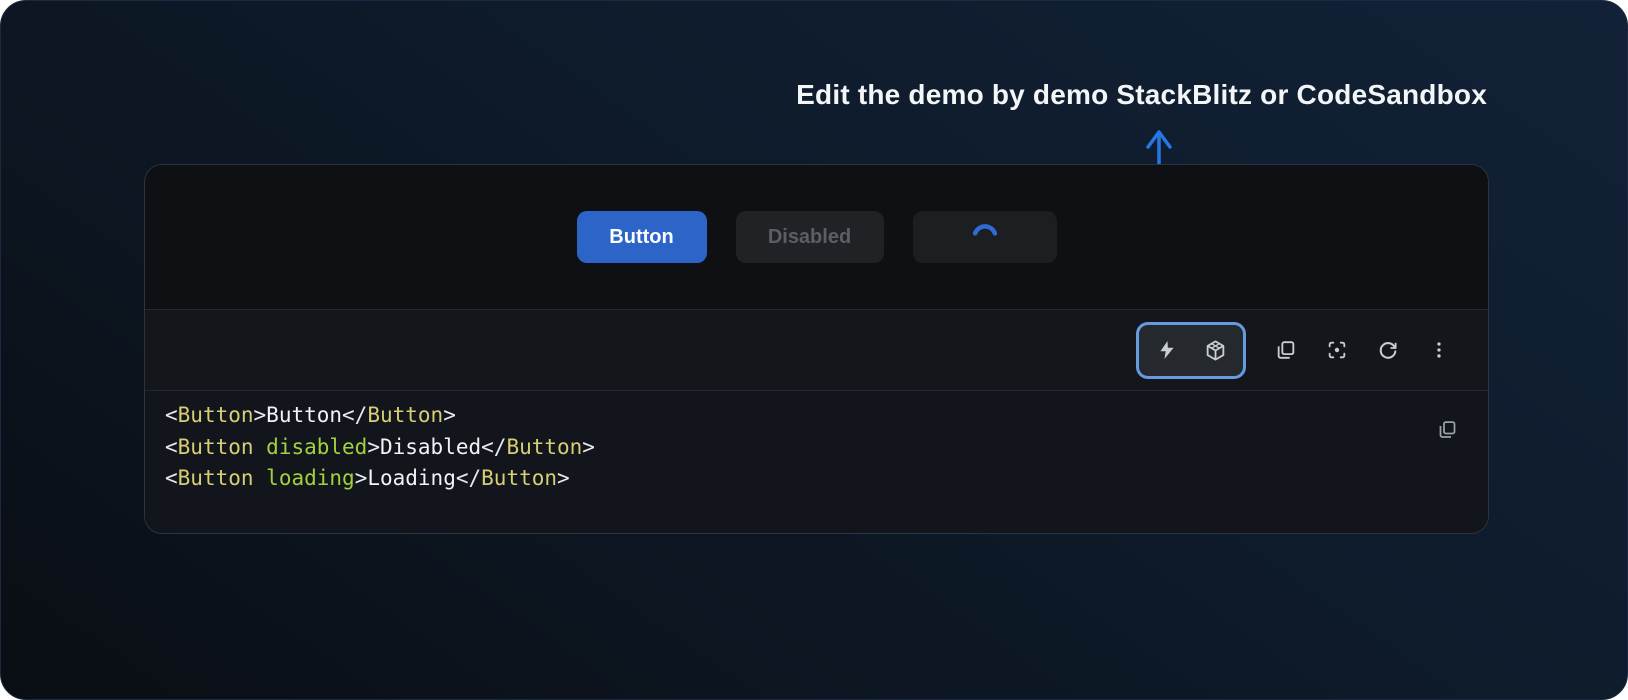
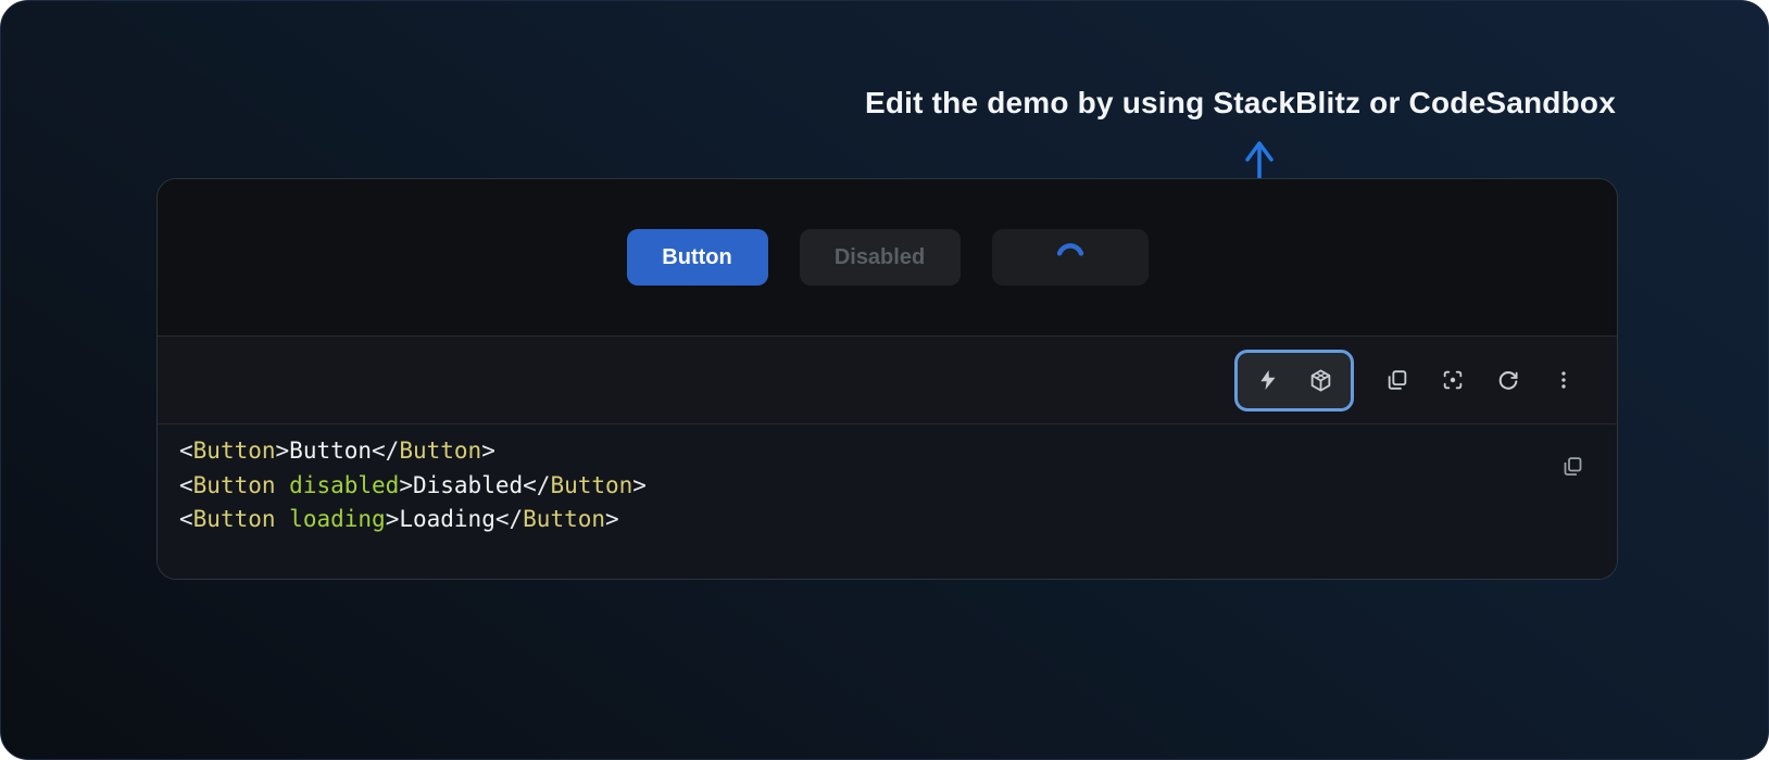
- Edit the demo by demo StackBlitz or CodeSandbox
+ Edit the demo by using StackBlitz or CodeSandbox
  Button
  Disabled
  <Button>Button</Button> <Button disabled>Disabled</Button> <Button loading>Loading</Button>
